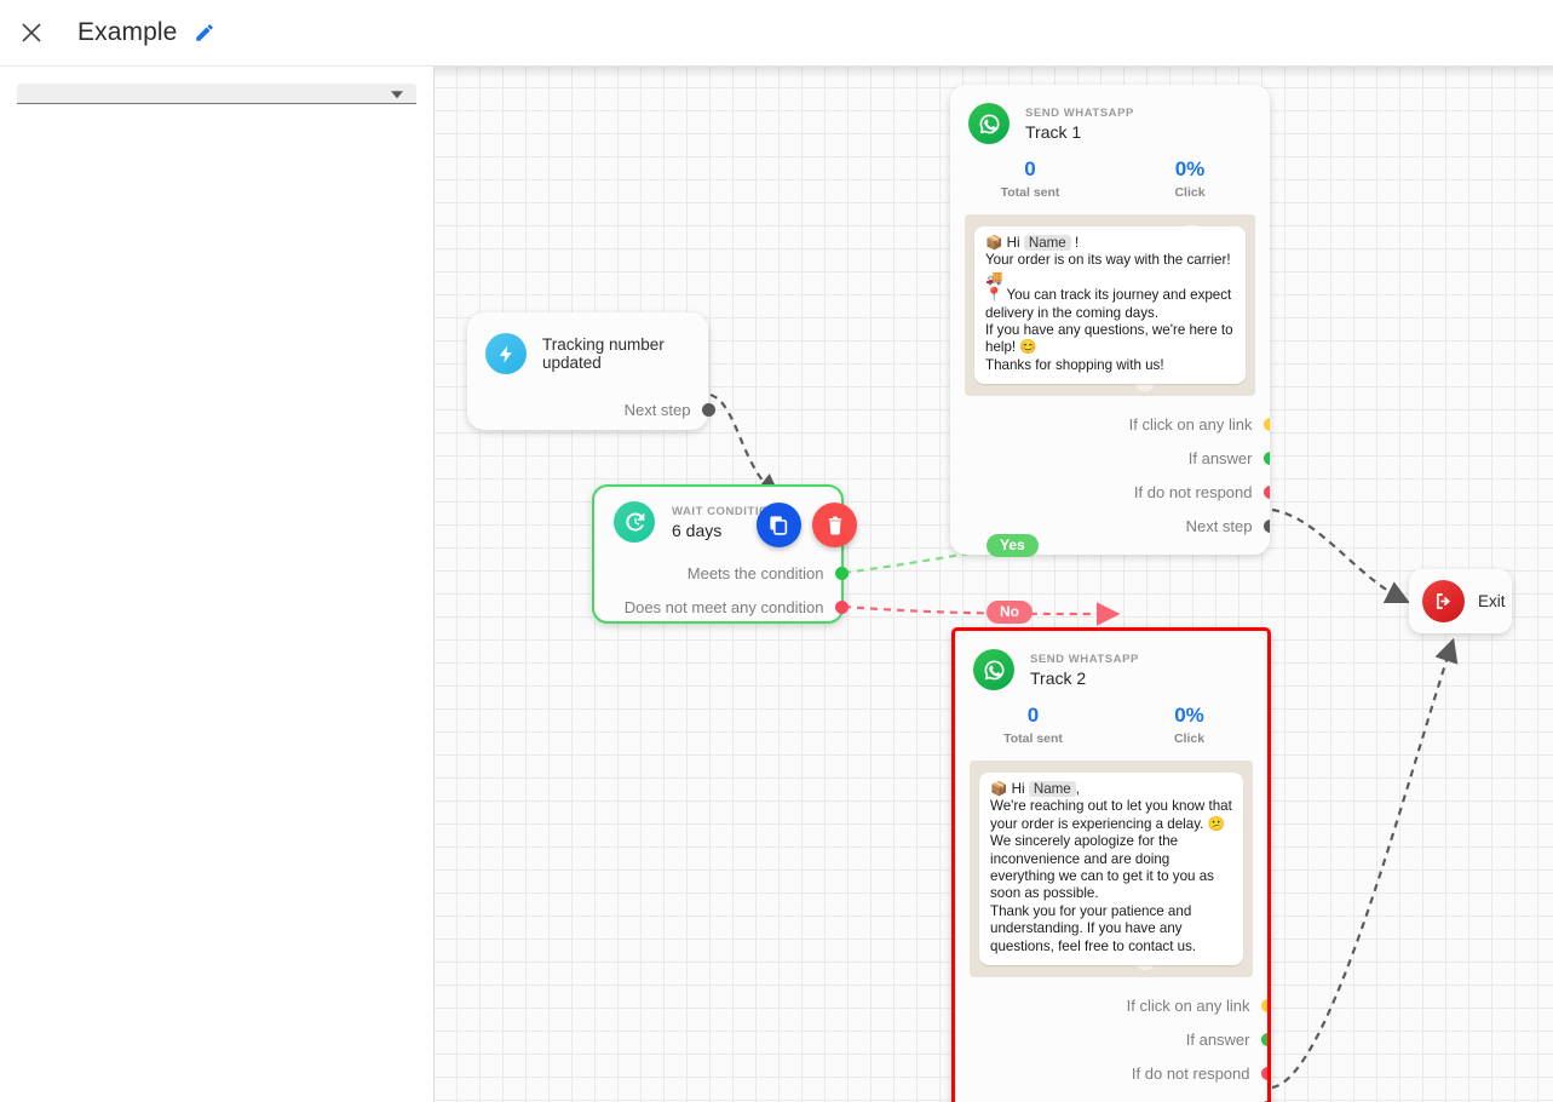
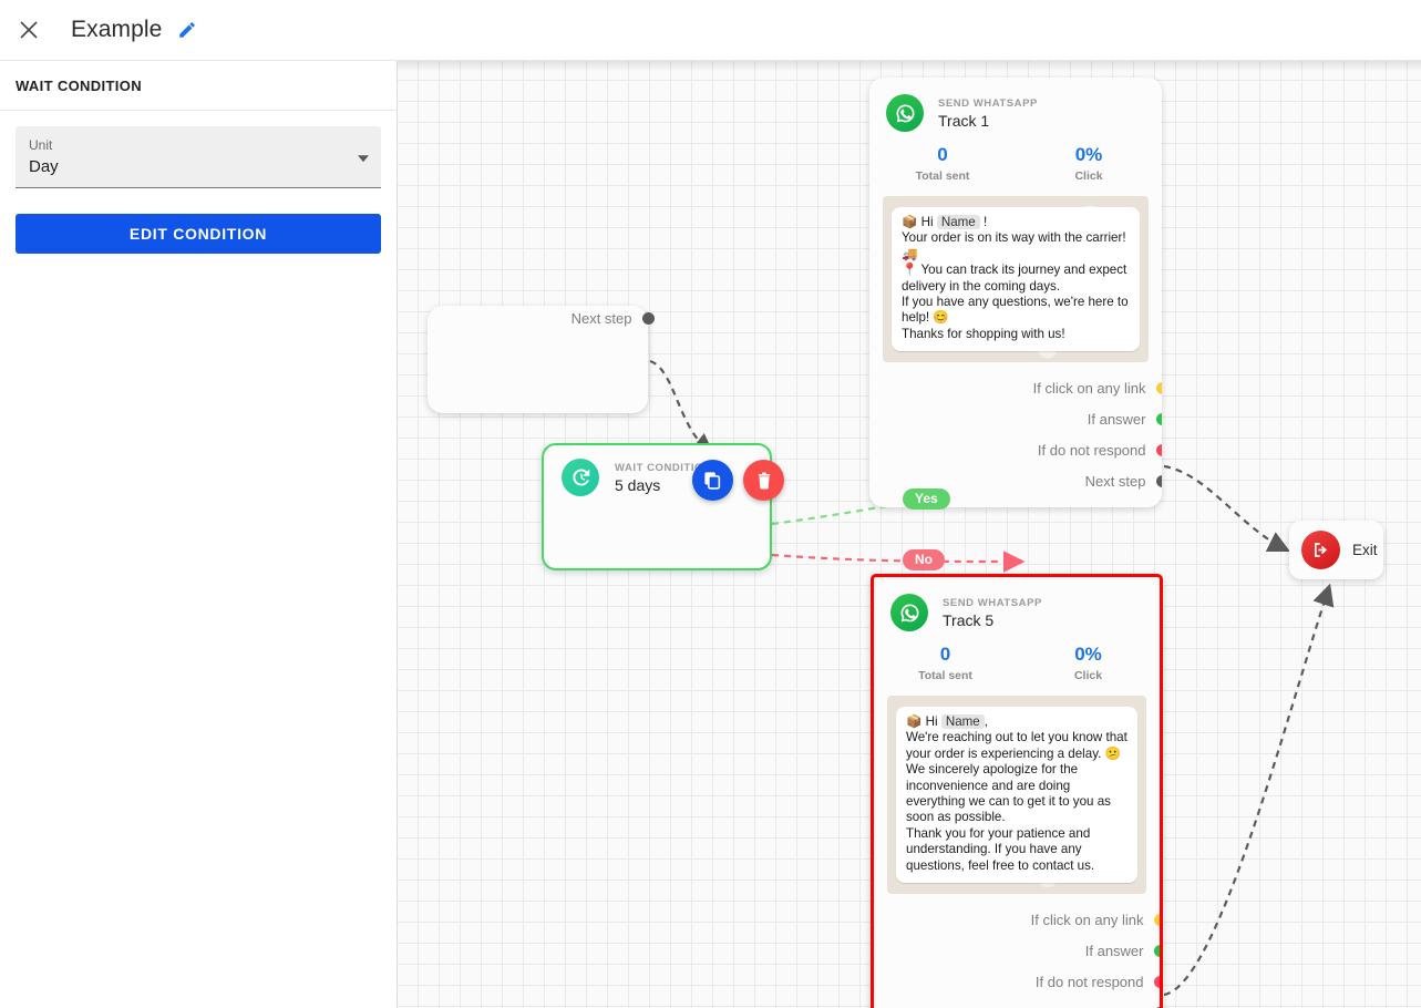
  Example
+ WAIT CONDITION
+ Unit
+ Day
+ EDIT CONDITION
  Yes
  No
- Tracking number updated
  Next step
  WAIT CONDITI
- 6 days
+ 5 days
- Meets the condition
- Does not meet any condition
  SEND WHATSAPP
  Track 1
  0
  Total sent
  0%
  Click
  📦 Hi Name !
  Your order is on its way with the carrier! 🚚
  📍 You can track its journey and expect delivery in the coming days.
  If you have any questions, we're here to help! 😊
  Thanks for shopping with us!
  If click on any link
  If answer
  If do not respond
  Next step
  SEND WHATSAPP
- Track 2
+ Track 5
  0
  Total sent
  0%
  Click
  📦 Hi Name ,
  We're reaching out to let you know that your order is experiencing a delay. 😕
  We sincerely apologize for the inconvenience and are doing everything we can to get it to you as soon as possible.
  Thank you for your patience and understanding. If you have any questions, feel free to contact us.
  If click on any link
  If answer
  If do not respond
  Exit
